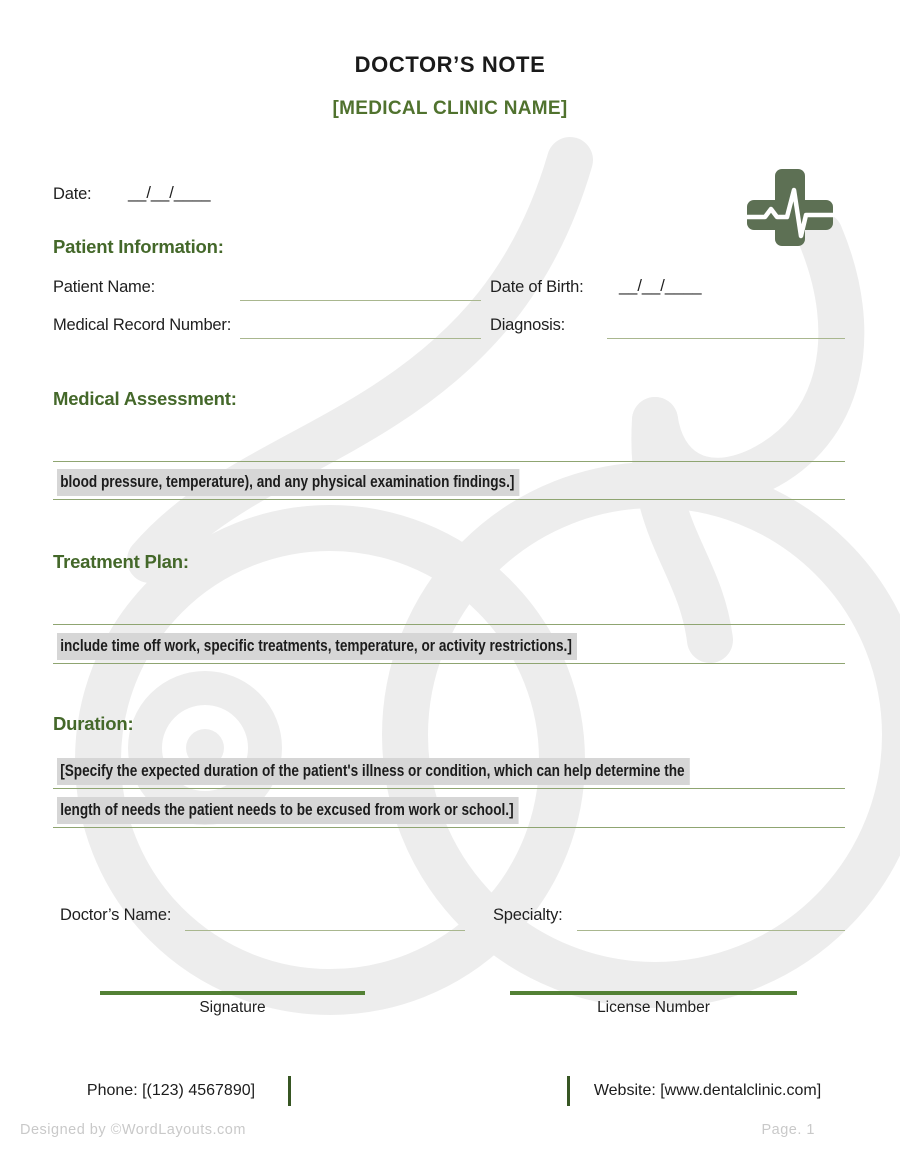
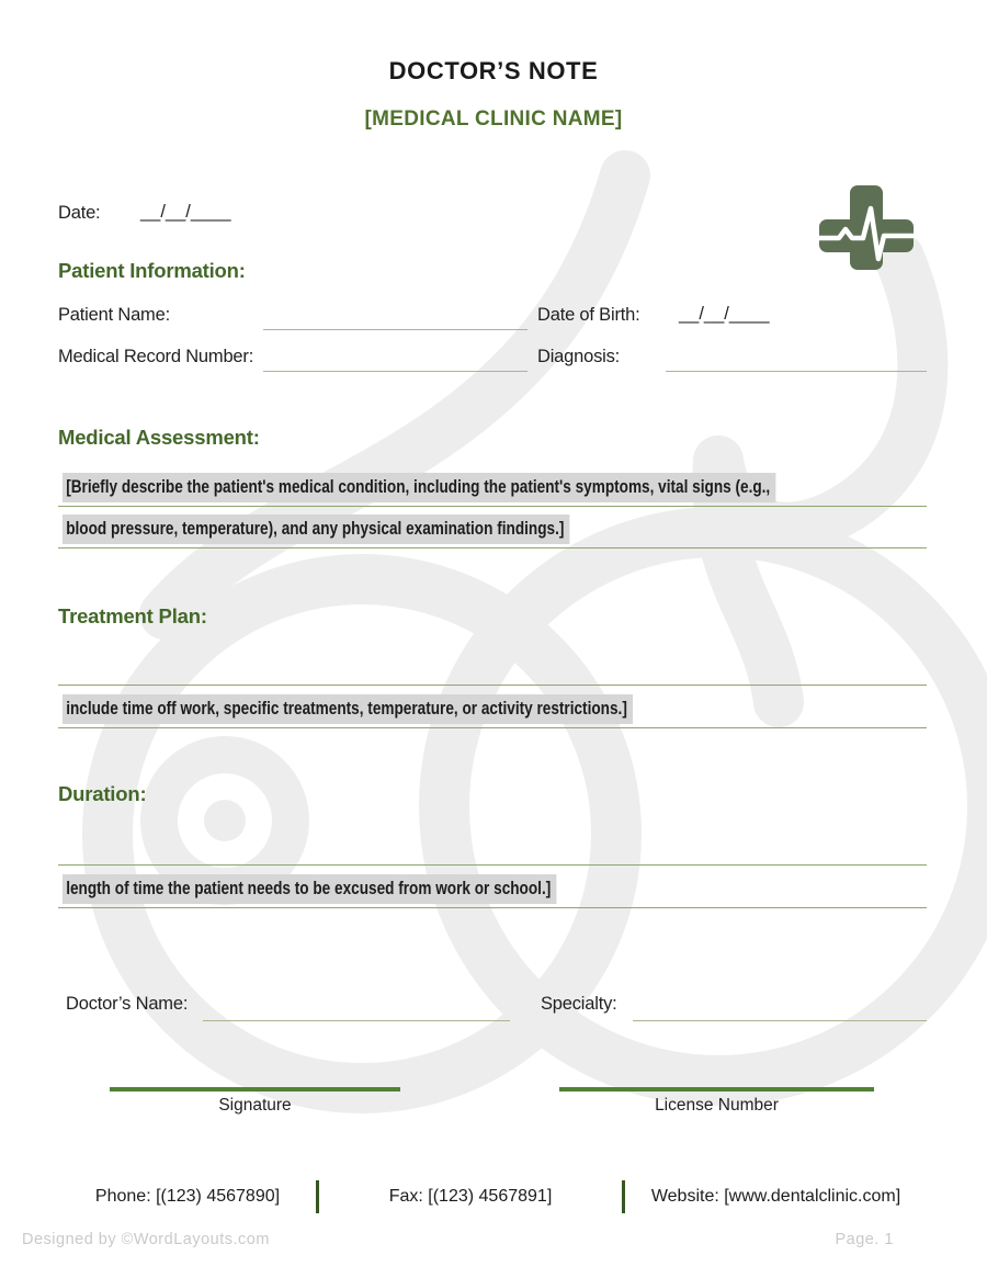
  DOCTOR’S NOTE
  [MEDICAL CLINIC NAME]
  Date:
  __/__/____
  Patient Information:
  Patient Name:
  Date of Birth:
  __/__/____
  Medical Record Number:
  Diagnosis:
  Medical Assessment:
+ [Briefly describe the patient's medical condition, including the patient's symptoms, vital signs (e.g.,
  blood pressure, temperature), and any physical examination findings.]
  Treatment Plan:
  include time off work, specific treatments, temperature, or activity restrictions.]
  Duration:
- [Specify the expected duration of the patient's illness or condition, which can help determine the
- length of needs the patient needs to be excused from work or school.]
+ length of time the patient needs to be excused from work or school.]
  Doctor’s Name:
  Specialty:
  Signature
  License Number
  Phone: [(123) 4567890]
+ Fax: [(123) 4567891]
  Website: [www.dentalclinic.com]
  Designed by ©WordLayouts.com
  Page. 1
